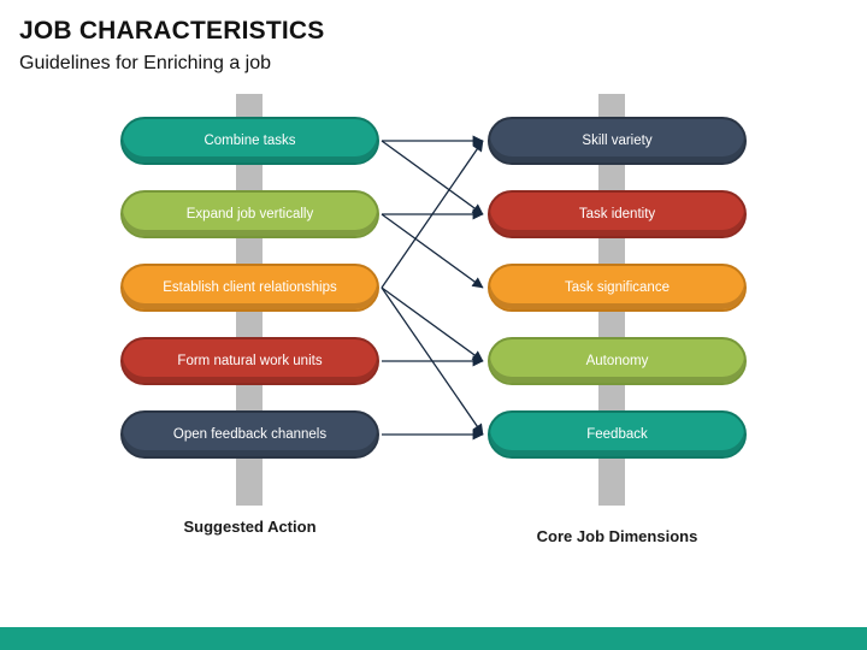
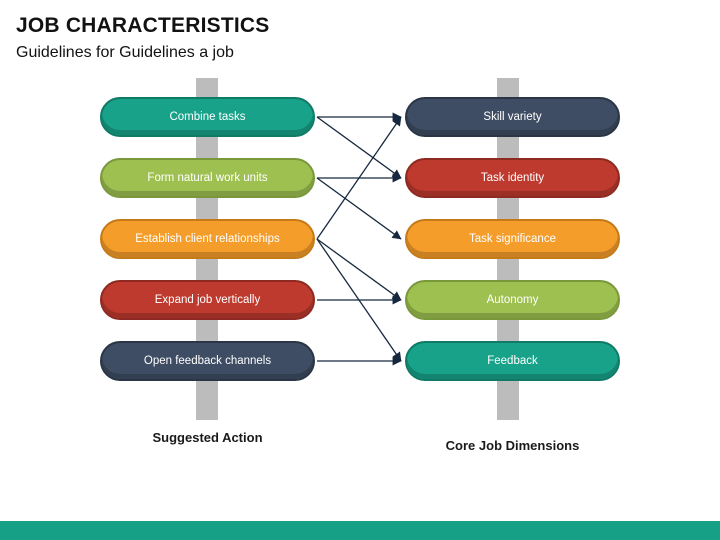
  JOB CHARACTERISTICS
- Guidelines for Enriching a job
+ Guidelines for Guidelines a job
  Combine tasks
- Expand job vertically
+ Form natural work units
  Establish client relationships
- Form natural work units
+ Expand job vertically
  Open feedback channels
  Skill variety
  Task identity
  Task significance
  Autonomy
  Feedback
  Suggested Action
  Core Job Dimensions
